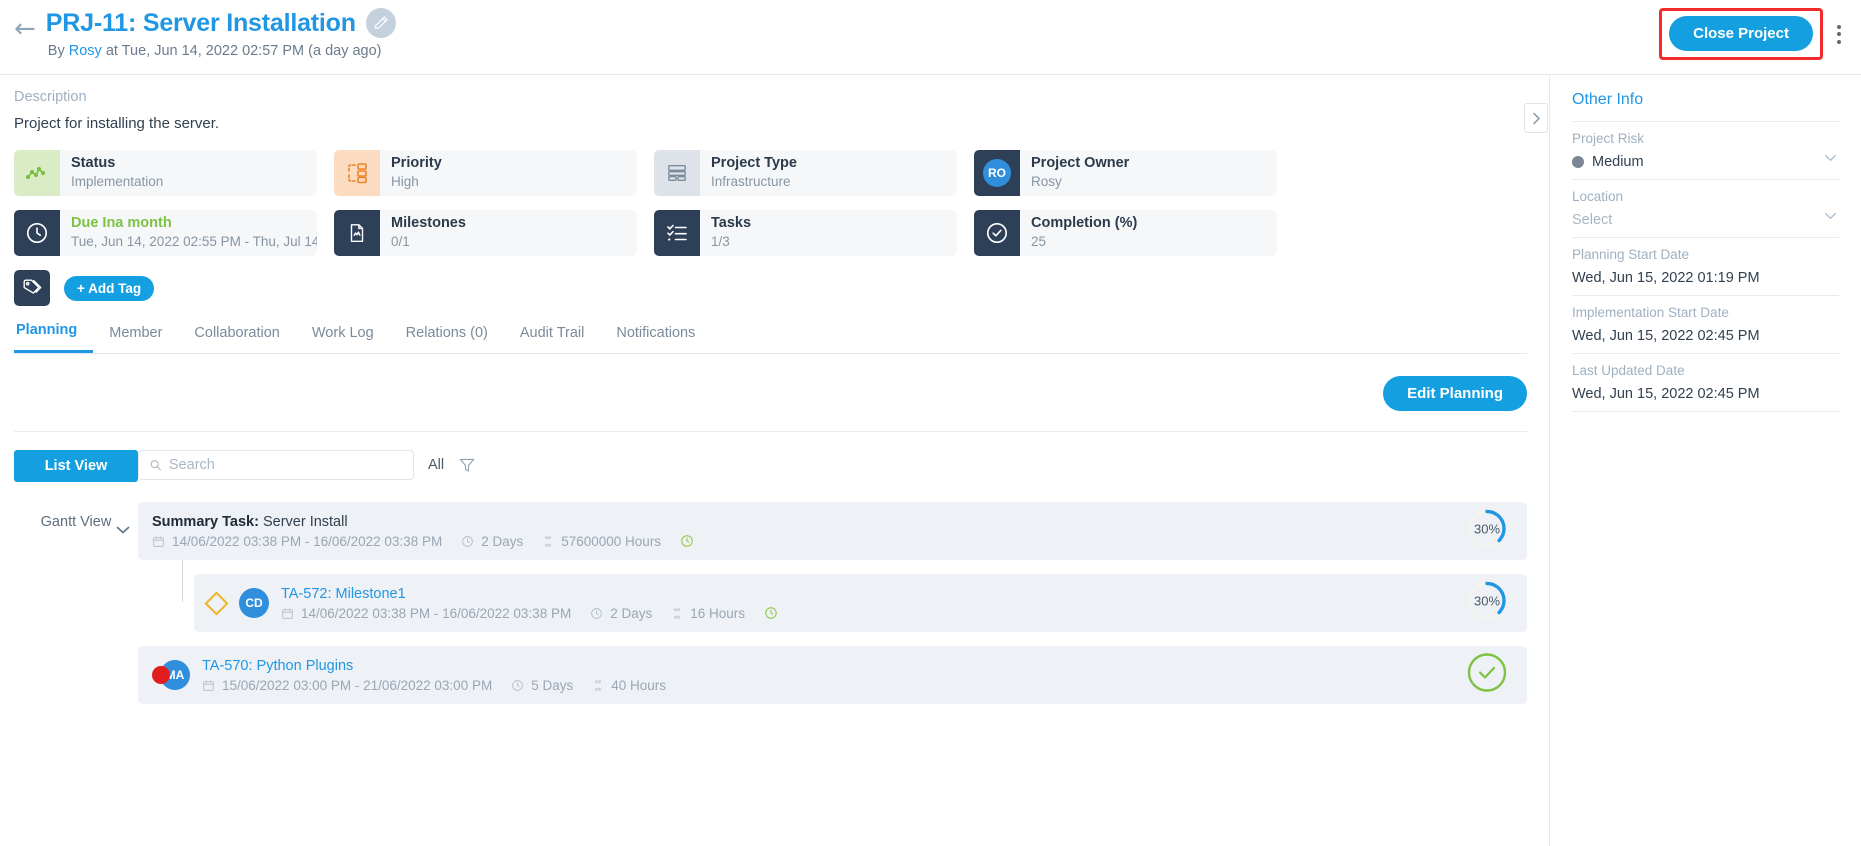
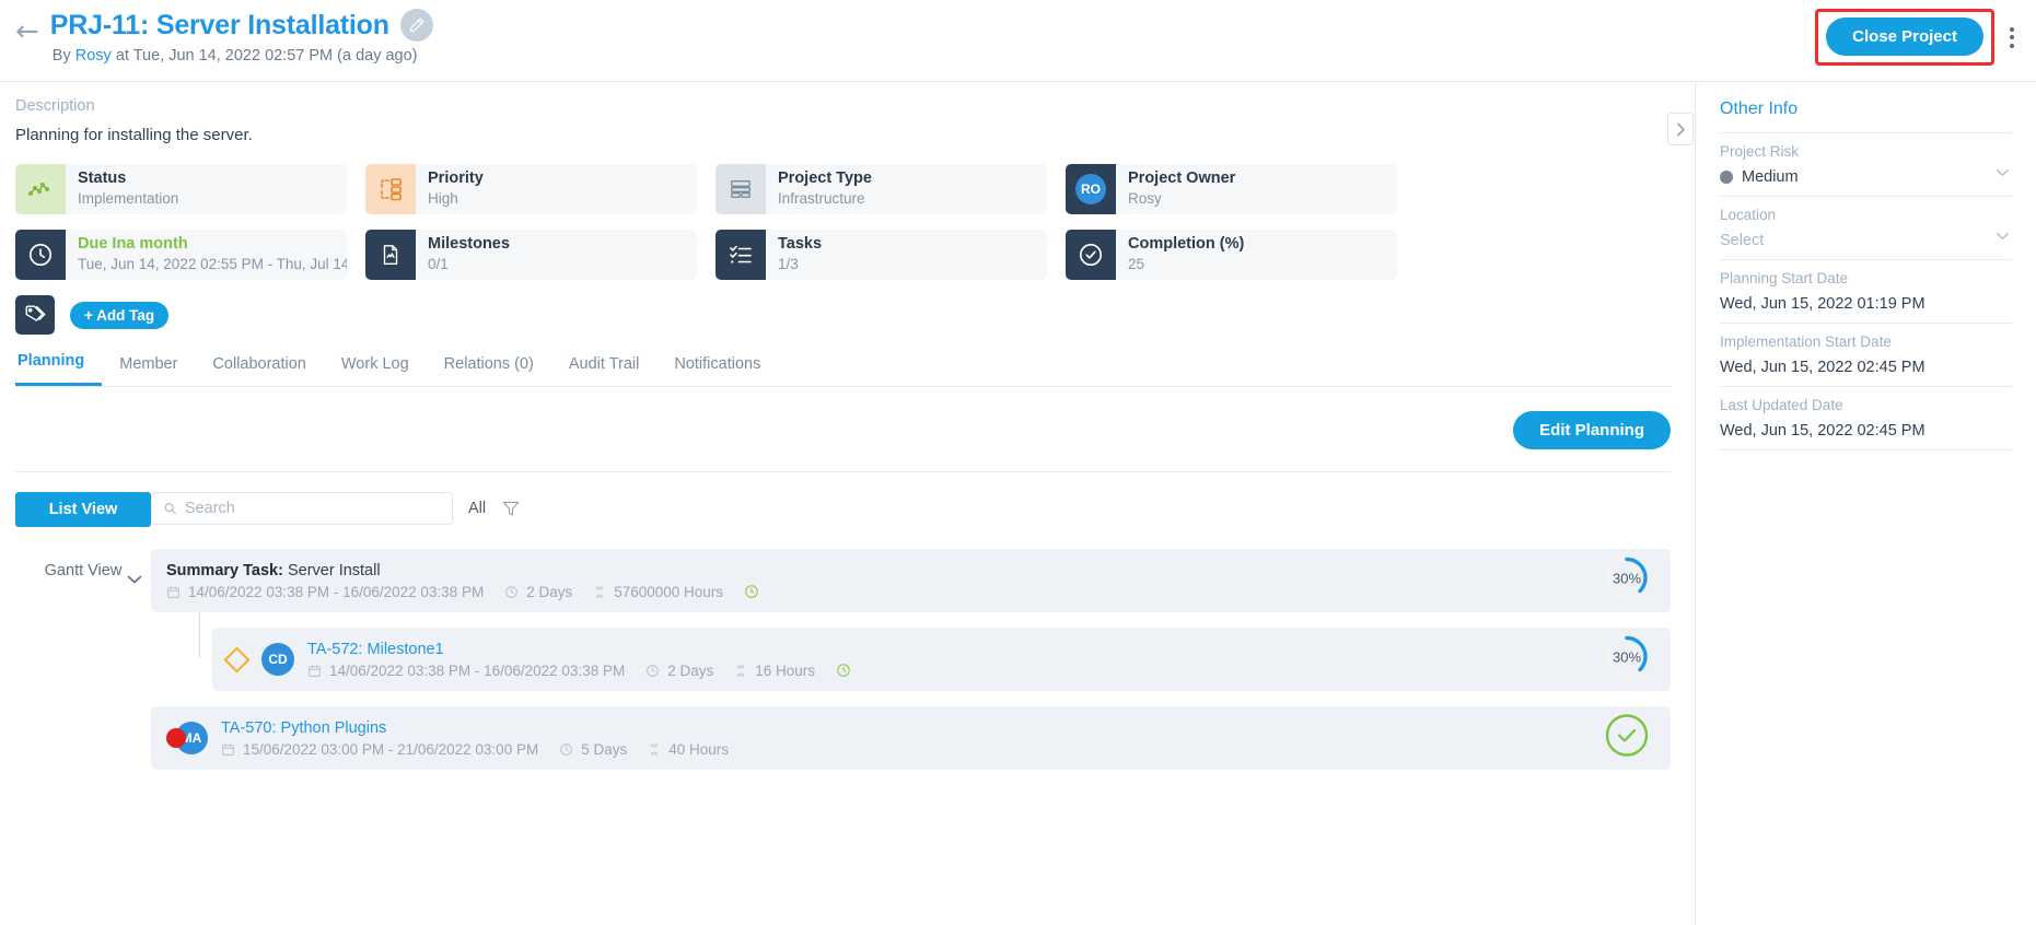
  ←
  PRJ-11: Server Installation
  By Rosy at Tue, Jun 14, 2022 02:57 PM (a day ago)
  Close Project
  Description
- Project for installing the server.
+ Planning for installing the server.
  Status
  Implementation
  Priority
  High
  Project Type
  Infrastructure
  RO
  Project Owner
  Rosy
  Due Ina month
  Tue, Jun 14, 2022 02:55 PM - Thu, Jul 14
  Milestones
  0/1
  Tasks
  1/3
  Completion (%)
  25
  + Add Tag
  Planning
  Member
  Collaboration
  Work Log
  Relations (0)
  Audit Trail
  Notifications
  Edit Planning
  List View
  Gantt View
  Search
  All
  Summary Task: Server Install
  14/06/2022 03:38 PM - 16/06/2022 03:38 PM
  2 Days
  57600000 Hours
  30%
  CD
  TA-572: Milestone1
  14/06/2022 03:38 PM - 16/06/2022 03:38 PM
  2 Days
  16 Hours
  30%
  MA
  TA-570: Python Plugins
  15/06/2022 03:00 PM - 21/06/2022 03:00 PM
  5 Days
  40 Hours
  Other Info
  Project Risk
  Medium
  Location
  Select
  Planning Start Date
  Wed, Jun 15, 2022 01:19 PM
  Implementation Start Date
  Wed, Jun 15, 2022 02:45 PM
  Last Updated Date
  Wed, Jun 15, 2022 02:45 PM
